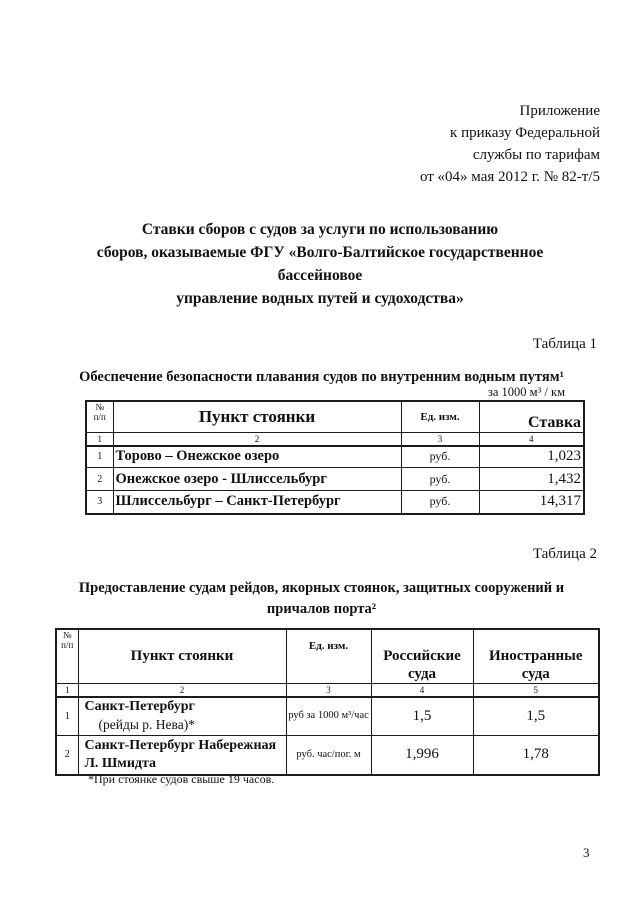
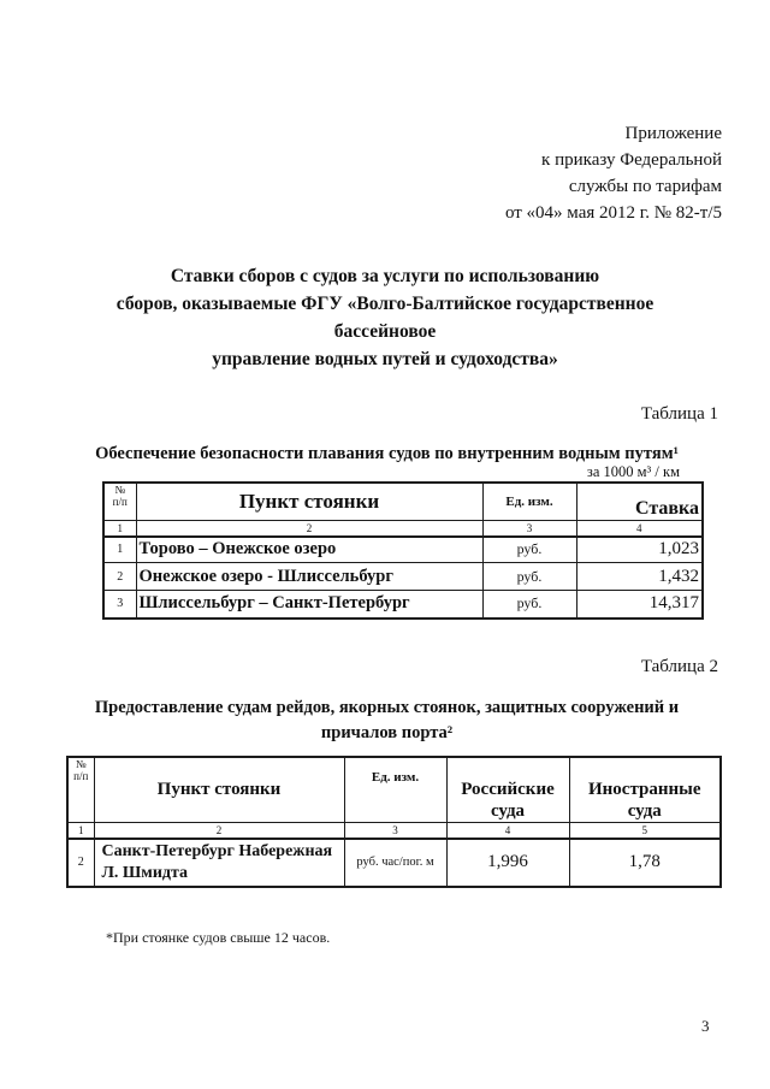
  Приложение
  к приказу Федеральной
  службы по тарифам
  от «04» мая 2012 г. № 82-т/5
  Ставки сборов с судов за услуги по использованию
  сборов, оказываемые ФГУ «Волго-Балтийское государственное
  бассейновое
  управление водных путей и судоходства»
  Таблица 1
  Обеспечение безопасности плавания судов по внутренним водным путям¹
  за 1000 м³ / км
  № п/п	Пункт стоянки	Ед. изм.	Ставка
  1	2	3	4
  1	Торово – Онежское озеро	руб.	1,023
  2	Онежское озеро - Шлиссельбург	руб.	1,432
  3	Шлиссельбург – Санкт-Петербург	руб.	14,317
  Таблица 2
  Предоставление судам рейдов, якорных стоянок, защитных сооружений и
  причалов порта²
  № п/п	Пункт стоянки	Ед. изм.	Российские суда	Иностранные суда
  1	2	3	4	5
- 1	Санкт-Петербург (рейды р. Нева)*	руб за 1000 м³/час	1,5	1,5
  2	Санкт-Петербург Набережная Л. Шмидта	руб. час/пог. м	1,996	1,78
- *При стоянке судов свыше 19 часов.
+ *При стоянке судов свыше 12 часов.
  3
